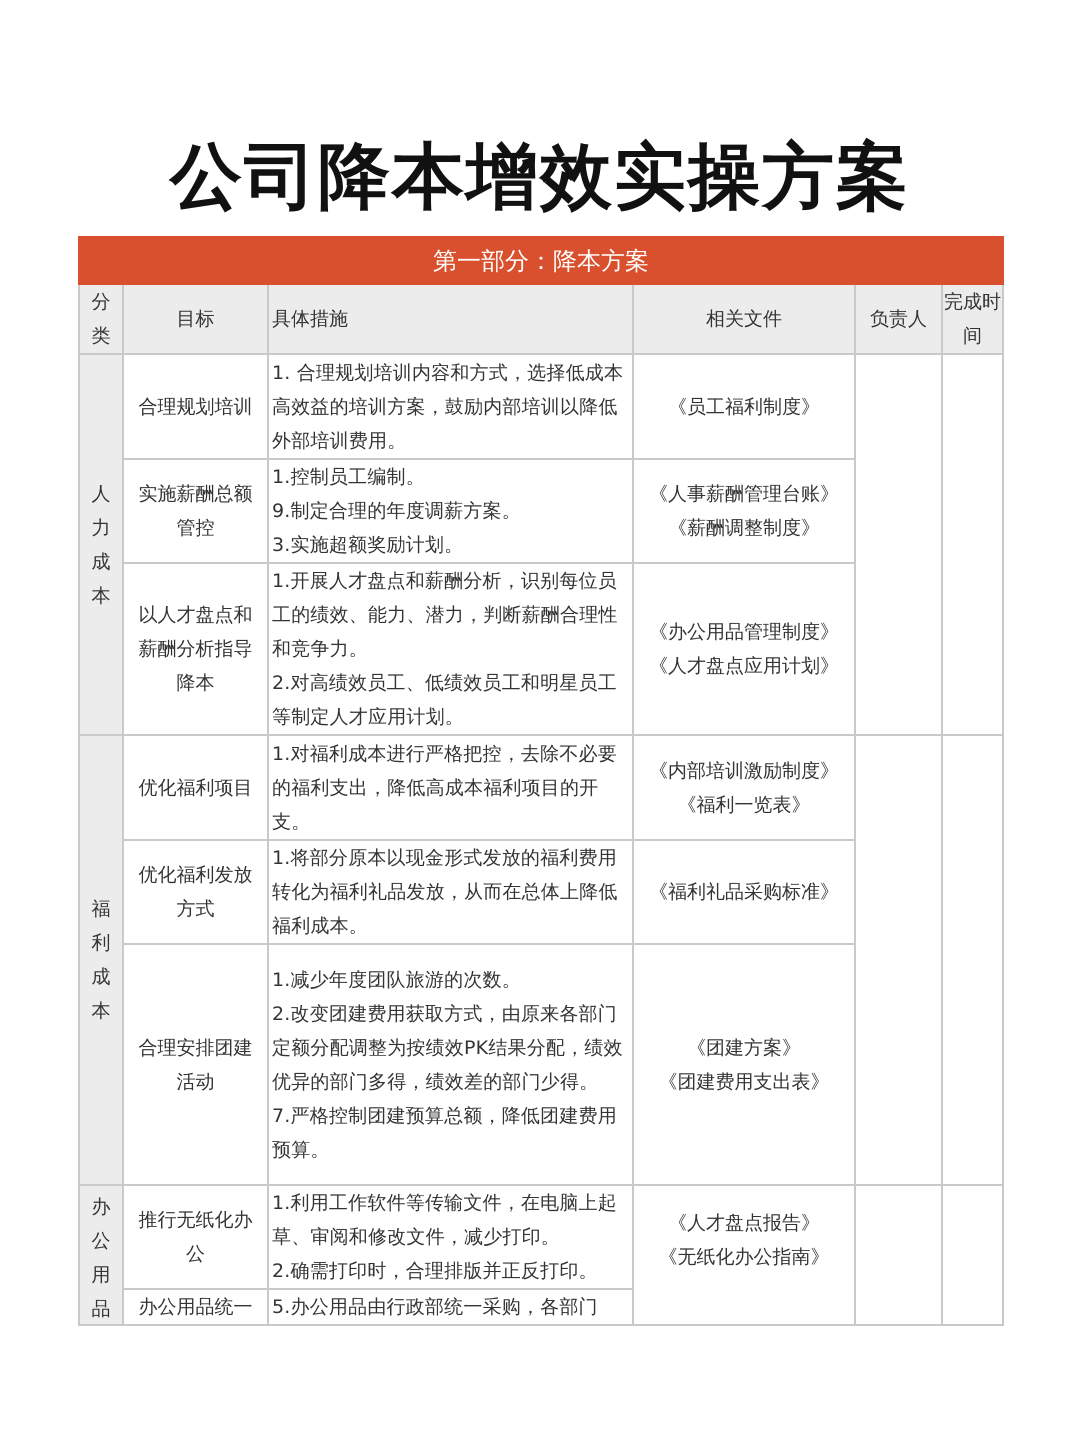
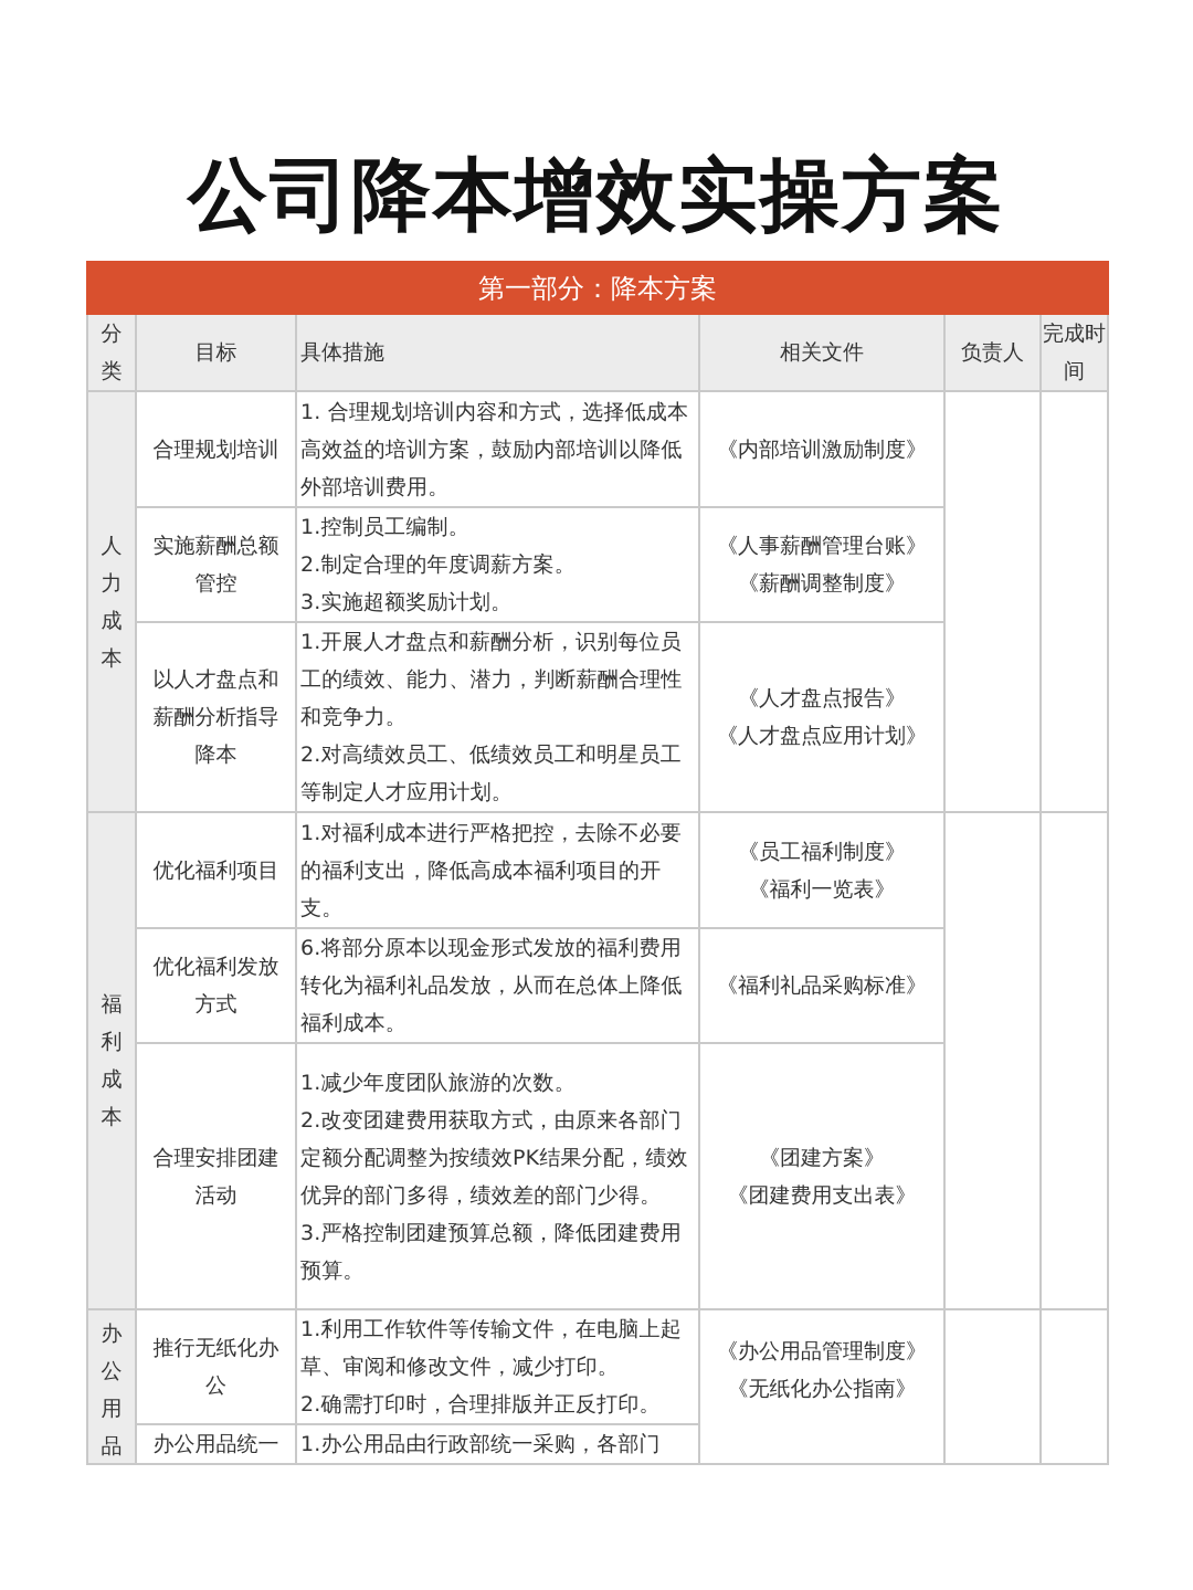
  公司降本增效实操方案
  第一部分：降本方案
  分类	目标	具体措施	相关文件	负责人	完成时间
- 人力成本	合理规划培训	1. 合理规划培训内容和方式，选择低成本高效益的培训方案，鼓励内部培训以降低外部培训费用。	《员工福利制度》
+ 人力成本	合理规划培训	1. 合理规划培训内容和方式，选择低成本高效益的培训方案，鼓励内部培训以降低外部培训费用。	《内部培训激励制度》
- 实施薪酬总额管控	1.控制员工编制。 9.制定合理的年度调薪方案。 3.实施超额奖励计划。	《人事薪酬管理台账》 《薪酬调整制度》
+ 实施薪酬总额管控	1.控制员工编制。 2.制定合理的年度调薪方案。 3.实施超额奖励计划。	《人事薪酬管理台账》 《薪酬调整制度》
- 以人才盘点和薪酬分析指导降本	1.开展人才盘点和薪酬分析，识别每位员工的绩效、能力、潜力，判断薪酬合理性和竞争力。 2.对高绩效员工、低绩效员工和明星员工等制定人才应用计划。	《办公用品管理制度》 《人才盘点应用计划》
+ 以人才盘点和薪酬分析指导降本	1.开展人才盘点和薪酬分析，识别每位员工的绩效、能力、潜力，判断薪酬合理性和竞争力。 2.对高绩效员工、低绩效员工和明星员工等制定人才应用计划。	《人才盘点报告》 《人才盘点应用计划》
- 福利成本	优化福利项目	1.对福利成本进行严格把控，去除不必要的福利支出，降低高成本福利项目的开支。	《内部培训激励制度》 《福利一览表》
+ 福利成本	优化福利项目	1.对福利成本进行严格把控，去除不必要的福利支出，降低高成本福利项目的开支。	《员工福利制度》 《福利一览表》
- 优化福利发放方式	1.将部分原本以现金形式发放的福利费用转化为福利礼品发放，从而在总体上降低福利成本。	《福利礼品采购标准》
+ 优化福利发放方式	6.将部分原本以现金形式发放的福利费用转化为福利礼品发放，从而在总体上降低福利成本。	《福利礼品采购标准》
- 合理安排团建活动	1.减少年度团队旅游的次数。 2.改变团建费用获取方式，由原来各部门定额分配调整为按绩效PK结果分配，绩效优异的部门多得，绩效差的部门少得。 7.严格控制团建预算总额，降低团建费用预算。	《团建方案》 《团建费用支出表》
+ 合理安排团建活动	1.减少年度团队旅游的次数。 2.改变团建费用获取方式，由原来各部门定额分配调整为按绩效PK结果分配，绩效优异的部门多得，绩效差的部门少得。 3.严格控制团建预算总额，降低团建费用预算。	《团建方案》 《团建费用支出表》
- 办公用品	推行无纸化办公	1.利用工作软件等传输文件，在电脑上起草、审阅和修改文件，减少打印。 2.确需打印时，合理排版并正反打印。	《人才盘点报告》 《无纸化办公指南》
+ 办公用品	推行无纸化办公	1.利用工作软件等传输文件，在电脑上起草、审阅和修改文件，减少打印。 2.确需打印时，合理排版并正反打印。	《办公用品管理制度》 《无纸化办公指南》
- 办公用品统一	5.办公用品由行政部统一采购，各部门
+ 办公用品统一	1.办公用品由行政部统一采购，各部门
